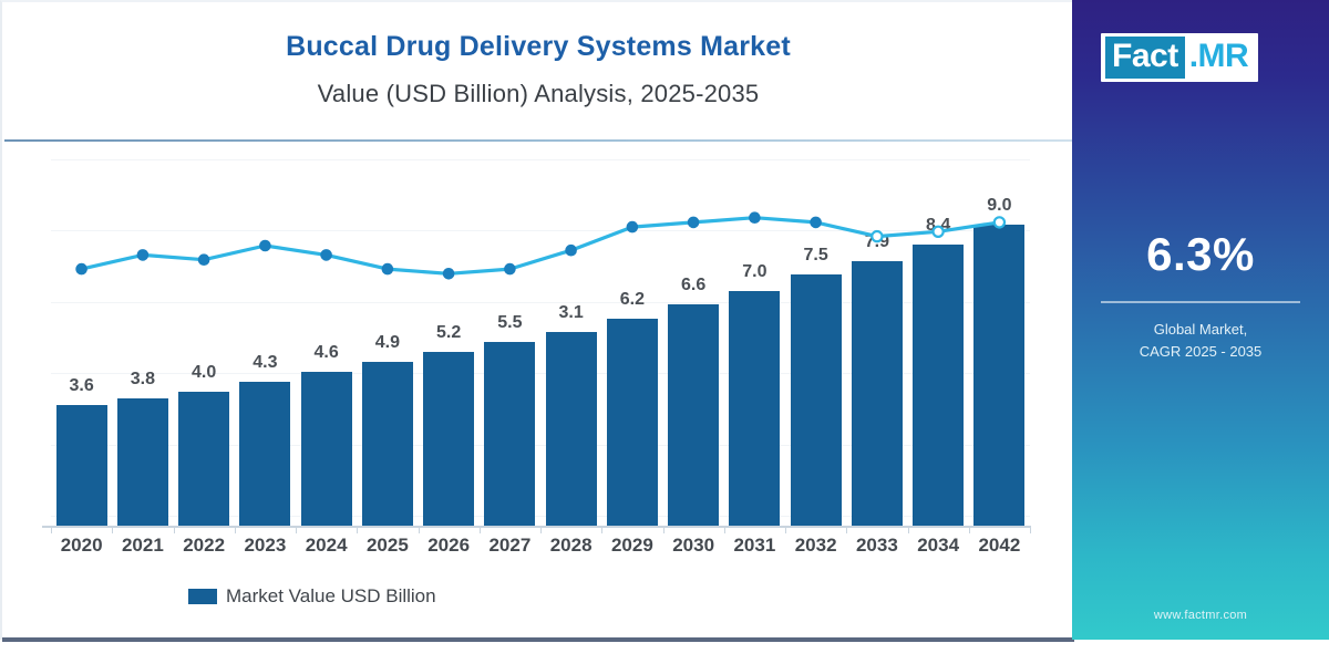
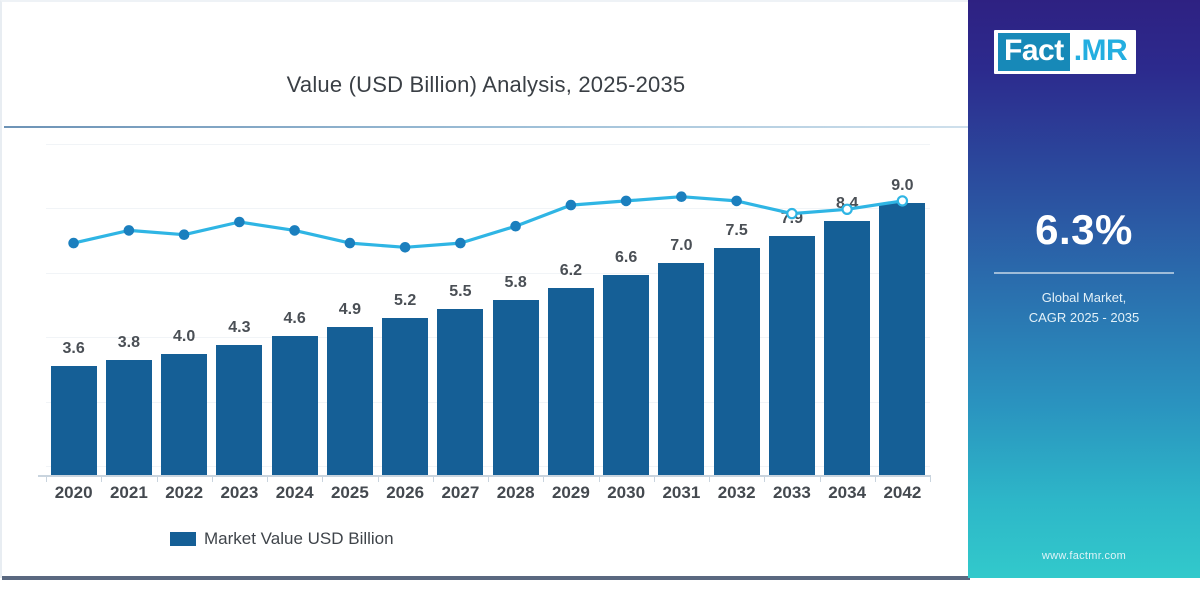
- Buccal Drug Delivery Systems Market
  Value (USD Billion) Analysis, 2025-2035
  Market Value USD Billion
  3.6
  2020
  3.8
  2021
  4.0
  2022
  4.3
  2023
  4.6
  2024
  4.9
  2025
  5.2
  2026
  5.5
  2027
- 3.1
+ 5.8
  2028
  6.2
  2029
  6.6
  2030
  7.0
  2031
  7.5
  2032
  2033
  8.4
  2034
  9.0
  2042
  Fact
  .MR
  6.3%
  Global Market,
  CAGR 2025 - 2035
  www.factmr.com
